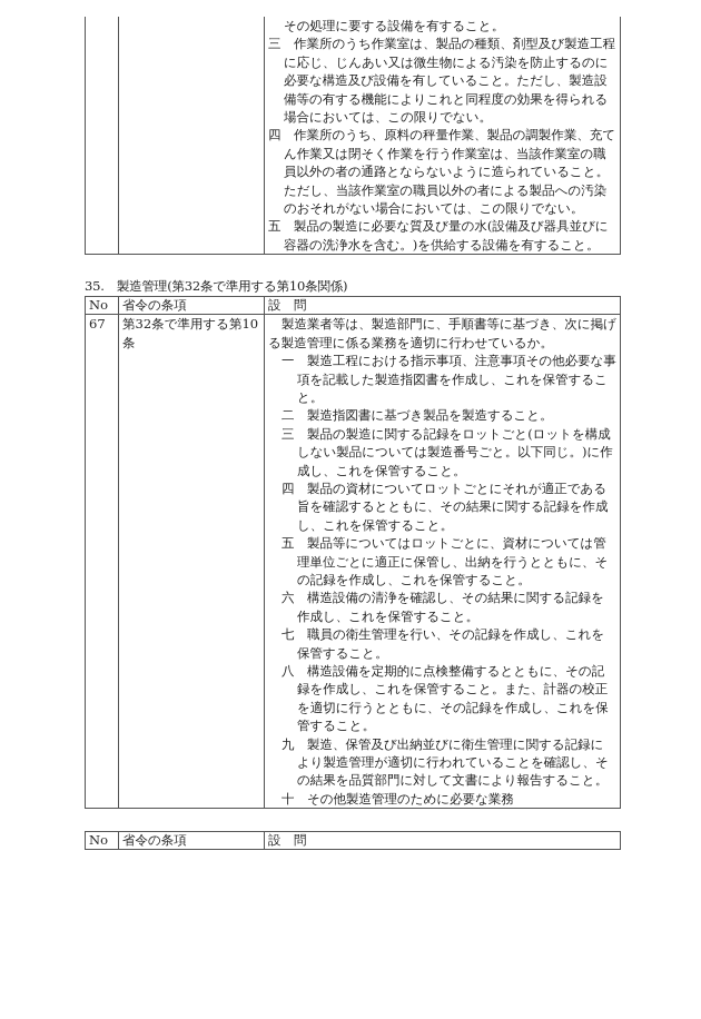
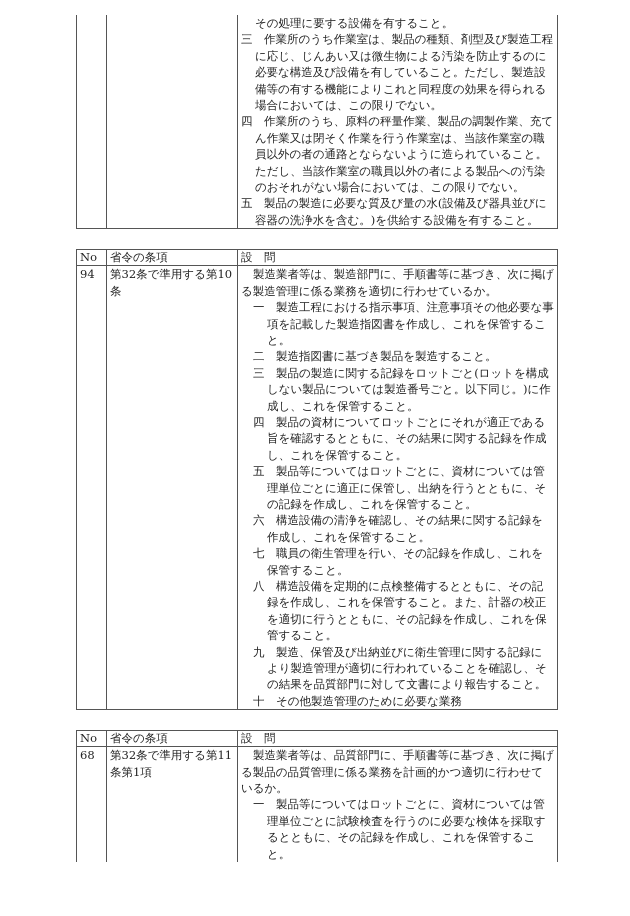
  		その処理に要する設備を有すること。 三 作業所のうち作業室は、製品の種類、剤型及び製造工程に応じ、じんあい又は微生物による汚染を防止するのに必要な構造及び設備を有していること。ただし、製造設備等の有する機能によりこれと同程度の効果を得られる場合においては、この限りでない。 四 作業所のうち、原料の秤量作業、製品の調製作業、充てん作業又は閉そく作業を行う作業室は、当該作業室の職員以外の者の通路とならないように造られていること。ただし、当該作業室の職員以外の者による製品への汚染のおそれがない場合においては、この限りでない。 五 製品の製造に必要な質及び量の水(設備及び器具並びに容器の洗浄水を含む。)を供給する設備を有すること。
- 35. 製造管理(第32条で準用する第10条関係)
  No	省令の条項	設 問
- 67	第32条で準用する第10条	製造業者等は、製造部門に、手順書等に基づき、次に掲げる製造管理に係る業務を適切に行わせているか。 一 製造工程における指示事項、注意事項その他必要な事項を記載した製造指図書を作成し、これを保管すること。 二 製造指図書に基づき製品を製造すること。 三 製品の製造に関する記録をロットごと(ロットを構成しない製品については製造番号ごと。以下同じ。)に作成し、これを保管すること。 四 製品の資材についてロットごとにそれが適正である旨を確認するとともに、その結果に関する記録を作成し、これを保管すること。 五 製品等についてはロットごとに、資材については管理単位ごとに適正に保管し、出納を行うとともに、その記録を作成し、これを保管すること。 六 構造設備の清浄を確認し、その結果に関する記録を作成し、これを保管すること。 七 職員の衛生管理を行い、その記録を作成し、これを保管すること。 八 構造設備を定期的に点検整備するとともに、その記録を作成し、これを保管すること。また、計器の校正を適切に行うとともに、その記録を作成し、これを保管すること。 九 製造、保管及び出納並びに衛生管理に関する記録により製造管理が適切に行われていることを確認し、その結果を品質部門に対して文書により報告すること。 十 その他製造管理のために必要な業務
+ 94	第32条で準用する第10条	製造業者等は、製造部門に、手順書等に基づき、次に掲げる製造管理に係る業務を適切に行わせているか。 一 製造工程における指示事項、注意事項その他必要な事項を記載した製造指図書を作成し、これを保管すること。 二 製造指図書に基づき製品を製造すること。 三 製品の製造に関する記録をロットごと(ロットを構成しない製品については製造番号ごと。以下同じ。)に作成し、これを保管すること。 四 製品の資材についてロットごとにそれが適正である旨を確認するとともに、その結果に関する記録を作成し、これを保管すること。 五 製品等についてはロットごとに、資材については管理単位ごとに適正に保管し、出納を行うとともに、その記録を作成し、これを保管すること。 六 構造設備の清浄を確認し、その結果に関する記録を作成し、これを保管すること。 七 職員の衛生管理を行い、その記録を作成し、これを保管すること。 八 構造設備を定期的に点検整備するとともに、その記録を作成し、これを保管すること。また、計器の校正を適切に行うとともに、その記録を作成し、これを保管すること。 九 製造、保管及び出納並びに衛生管理に関する記録により製造管理が適切に行われていることを確認し、その結果を品質部門に対して文書により報告すること。 十 その他製造管理のために必要な業務
  No	省令の条項	設 問
+ 68	第32条で準用する第11条第1項	製造業者等は、品質部門に、手順書等に基づき、次に掲げる製品の品質管理に係る業務を計画的かつ適切に行わせているか。 一 製品等についてはロットごとに、資材については管理単位ごとに試験検査を行うのに必要な検体を採取するとともに、その記録を作成し、これを保管すること。
